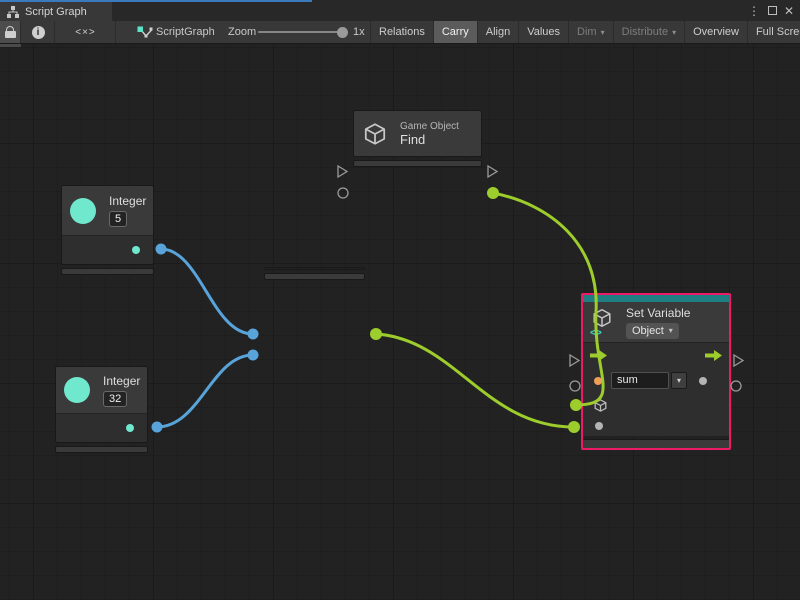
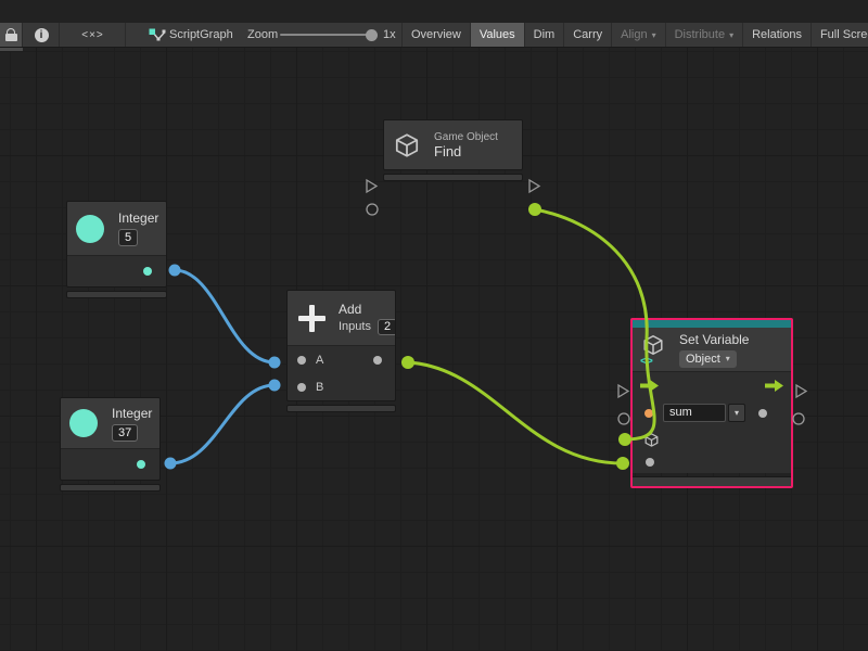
- Script Graph
- ⋮
- ✕
  i
  <×>
  ScriptGraph
  Zoom
  1x
- Relations
+ Overview
- Carry
+ Values
- Align
+ Dim
- Values
+ Carry
- Dim
+ Align
  ▾
  Distribute
  ▾
- Overview
+ Relations
  Full Scre
  Integer
  5
  Integer
- 32
+ 37
+ Add
+ Inputs
+ 2
+ A
+ B
  Game Object
  Find
  <>
  Set Variable
  Object
  ▾
  sum
  ▾
